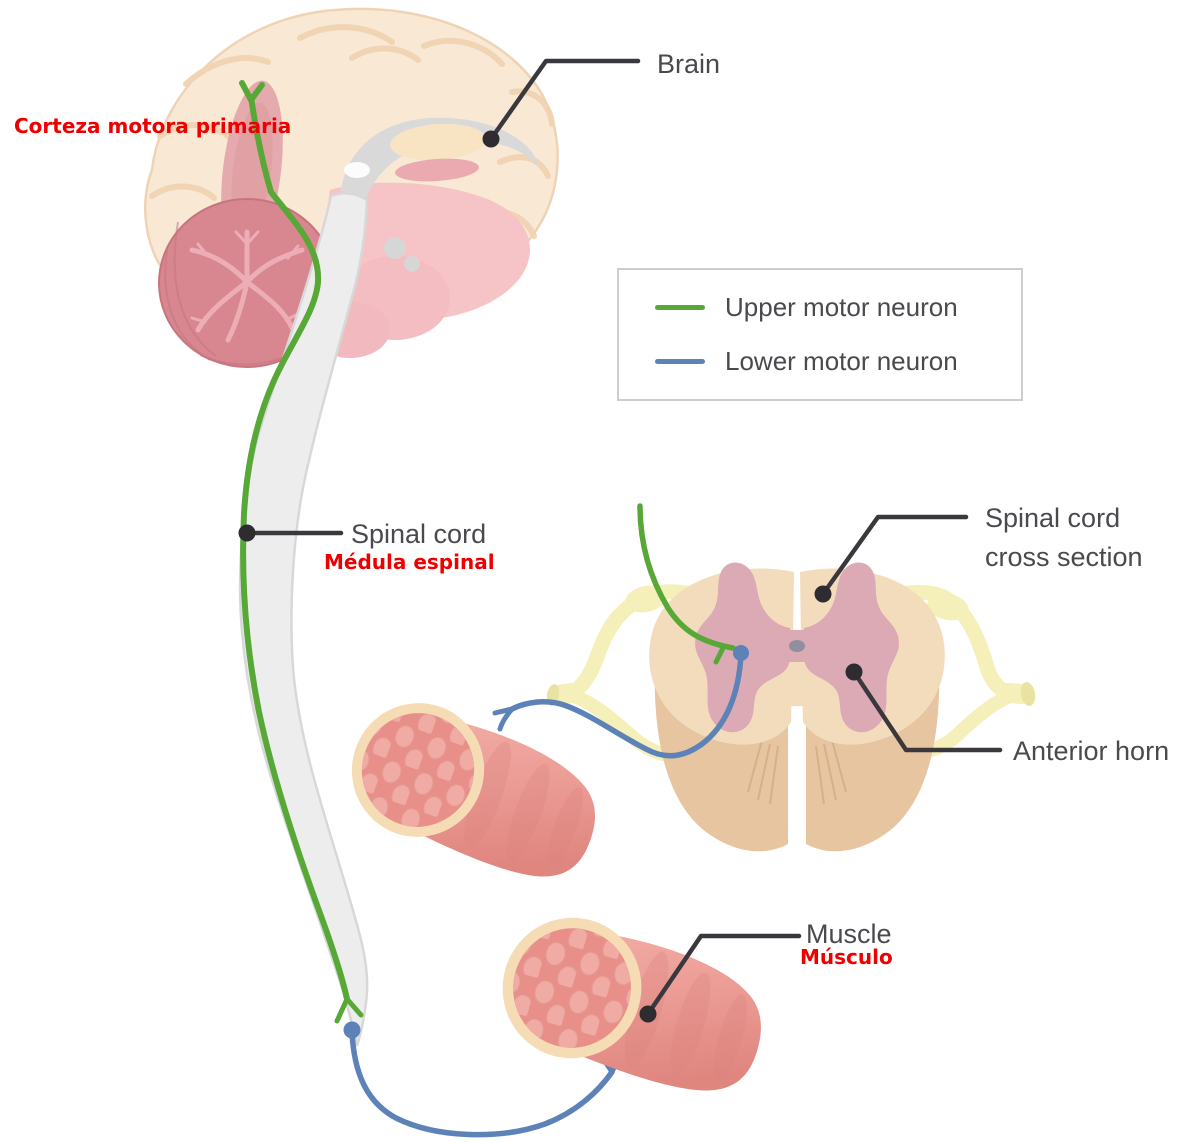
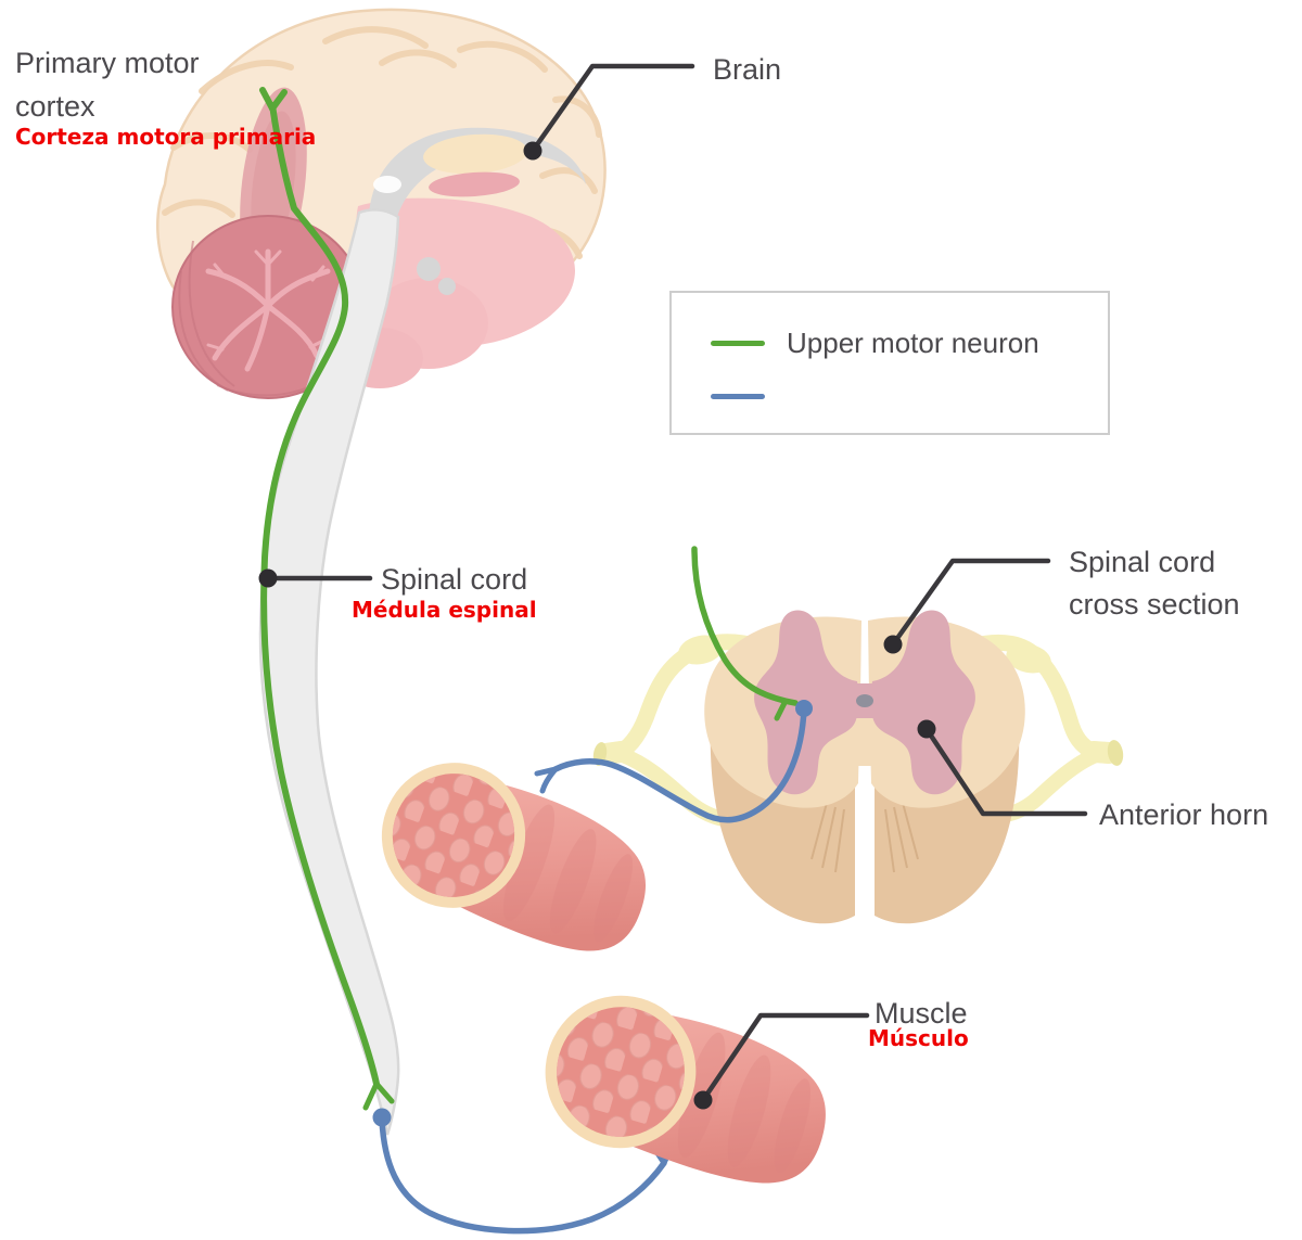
+ Primary motor
+ cortex
  Corteza motora primaria
  Brain
  Spinal cord
  Médula espinal
  Spinal cord
  cross section
  Anterior horn
  Muscle
  Músculo
  Upper motor neuron
- Lower motor neuron
